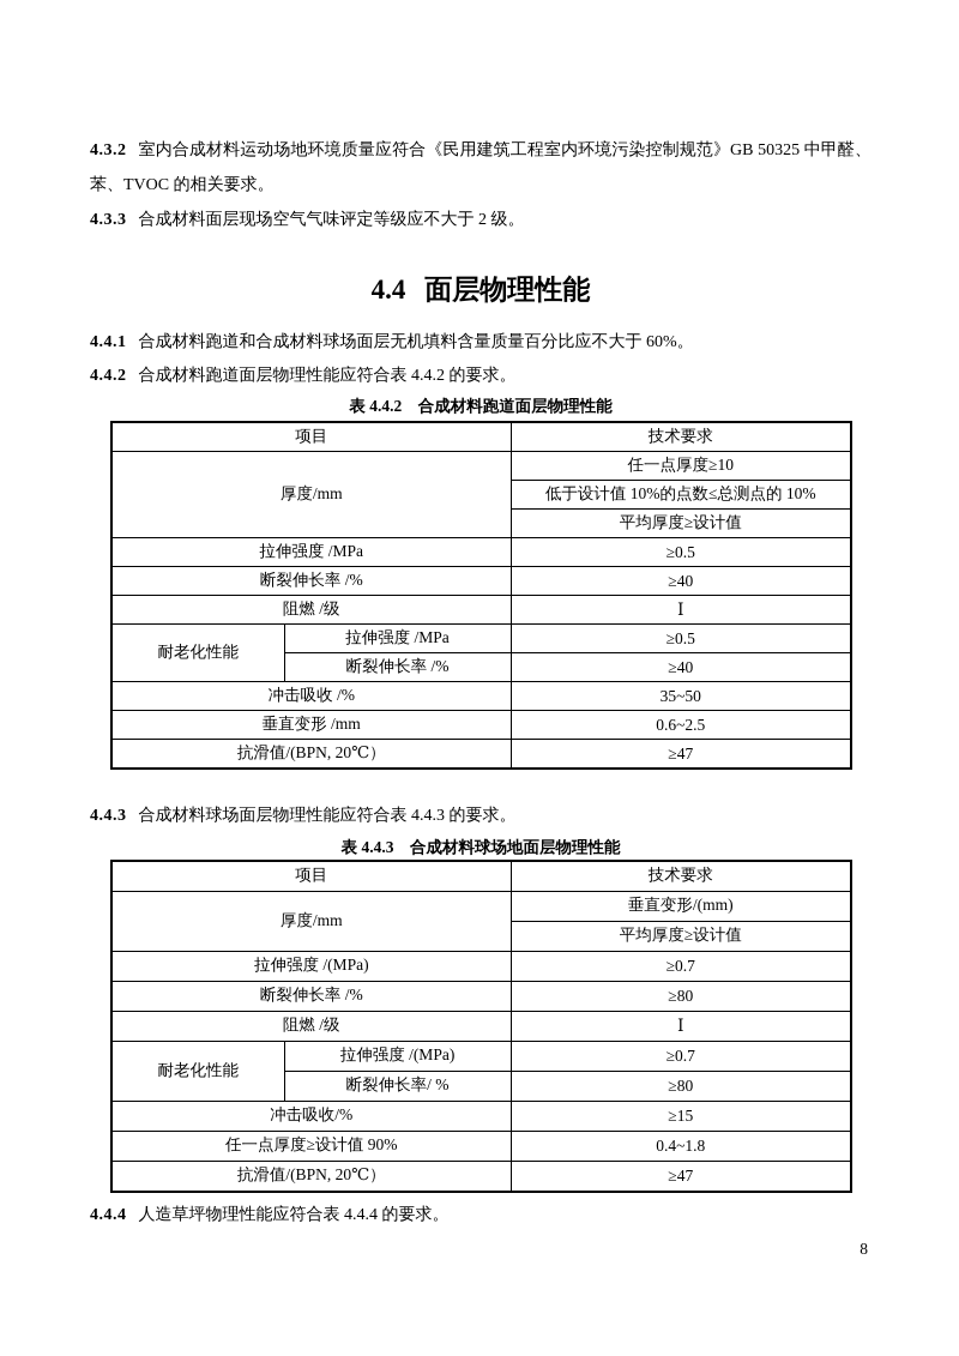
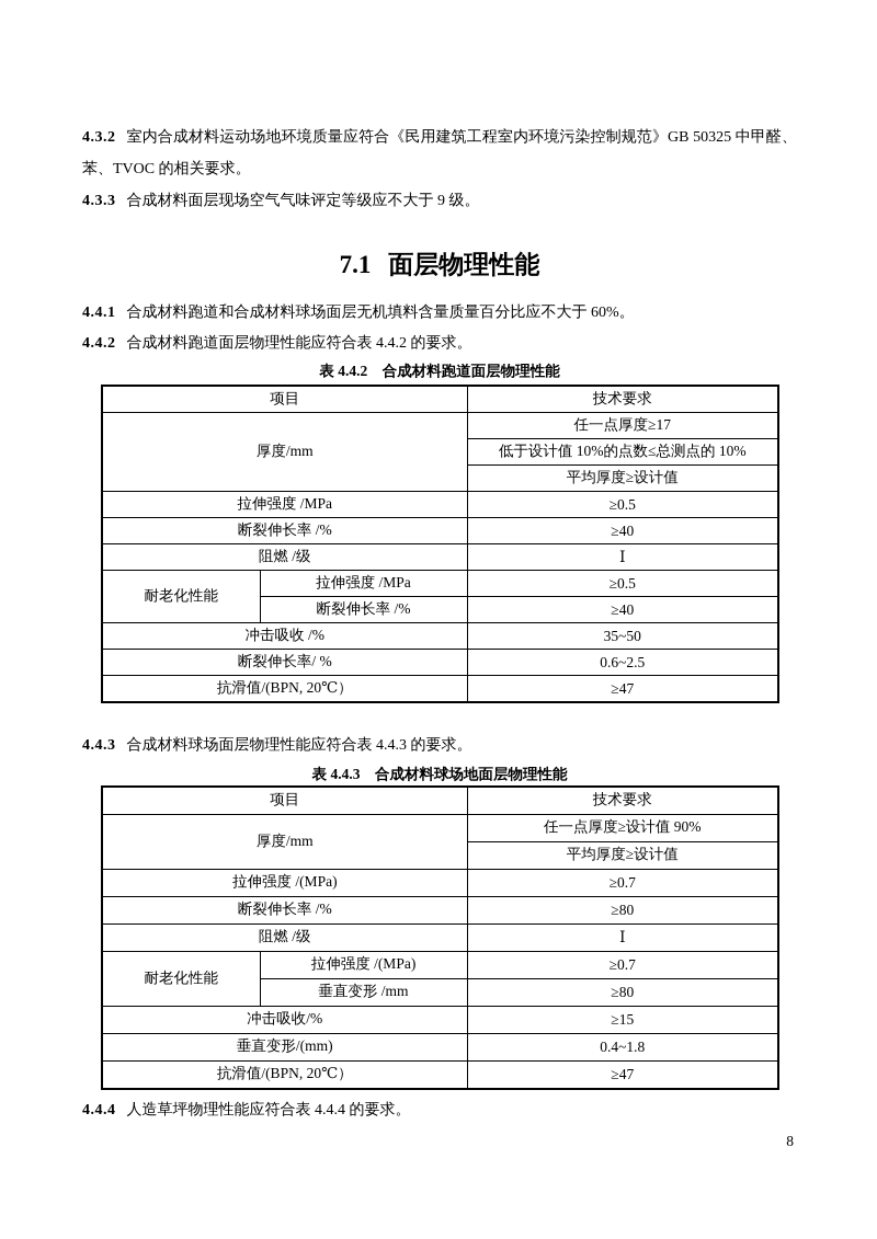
  4.3.2 室内合成材料运动场地环境质量应符合《民用建筑工程室内环境污染控制规范》GB 50325 中甲醛、苯、TVOC 的相关要求。
- 4.3.3 合成材料面层现场空气气味评定等级应不大于 2 级。
+ 4.3.3 合成材料面层现场空气气味评定等级应不大于 9 级。
- 4.4 面层物理性能
+ 7.1 面层物理性能
  4.4.1 合成材料跑道和合成材料球场面层无机填料含量质量百分比应不大于 60%。
  4.4.2 合成材料跑道面层物理性能应符合表 4.4.2 的要求。
  表 4.4.2 合成材料跑道面层物理性能
  项目	技术要求
- 厚度/mm	任一点厚度≥10
+ 厚度/mm	任一点厚度≥17
  低于设计值 10%的点数≤总测点的 10%
  平均厚度≥设计值
  拉伸强度 /MPa	≥0.5
  断裂伸长率 /%	≥40
  阻燃 /级	Ⅰ
  耐老化性能	拉伸强度 /MPa	≥0.5
  断裂伸长率 /%	≥40
  冲击吸收 /%	35~50
- 垂直变形 /mm	0.6~2.5
+ 断裂伸长率/ %	0.6~2.5
  抗滑值/(BPN, 20℃）	≥47
  4.4.3 合成材料球场面层物理性能应符合表 4.4.3 的要求。
  表 4.4.3 合成材料球场地面层物理性能
  项目	技术要求
- 厚度/mm	垂直变形/(mm)
+ 厚度/mm	任一点厚度≥设计值 90%
  平均厚度≥设计值
  拉伸强度 /(MPa)	≥0.7
  断裂伸长率 /%	≥80
  阻燃 /级	Ⅰ
  耐老化性能	拉伸强度 /(MPa)	≥0.7
- 断裂伸长率/ %	≥80
+ 垂直变形 /mm	≥80
  冲击吸收/%	≥15
- 任一点厚度≥设计值 90%	0.4~1.8
+ 垂直变形/(mm)	0.4~1.8
  抗滑值/(BPN, 20℃）	≥47
  4.4.4 人造草坪物理性能应符合表 4.4.4 的要求。
  8
